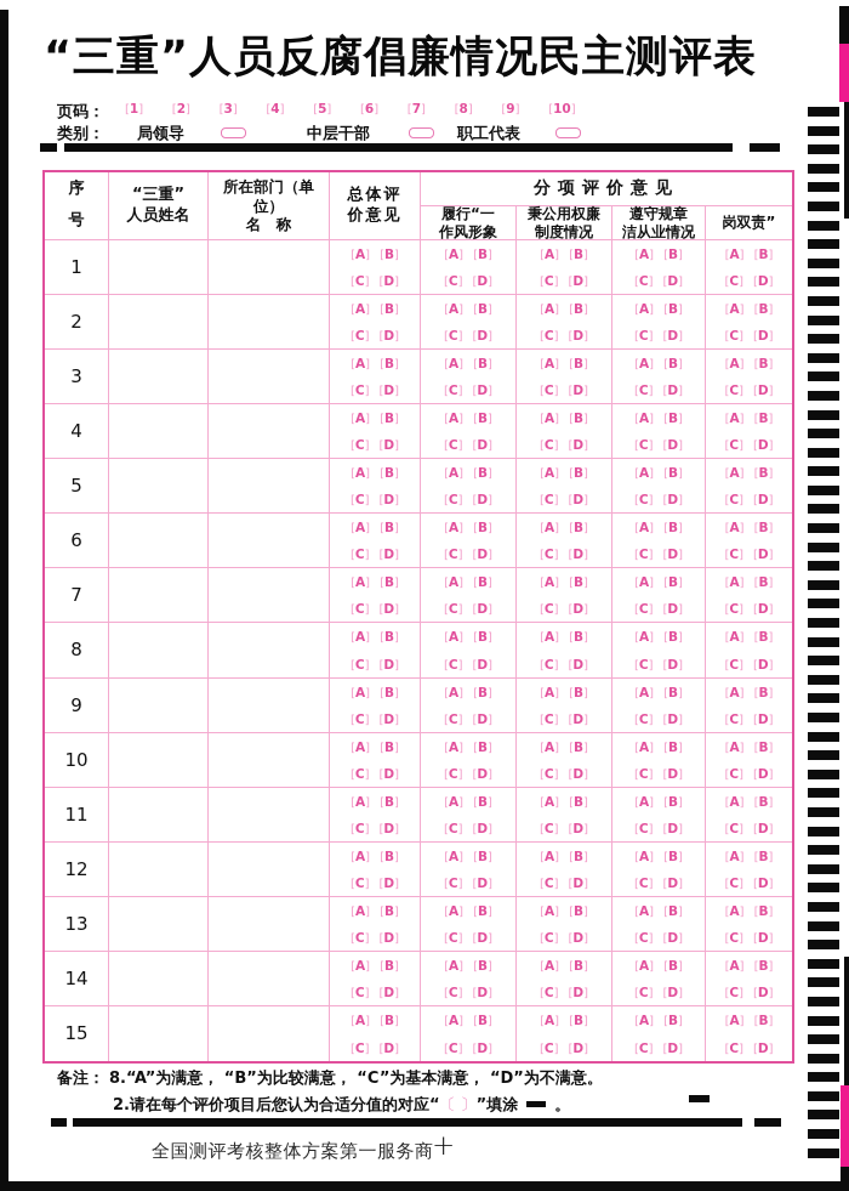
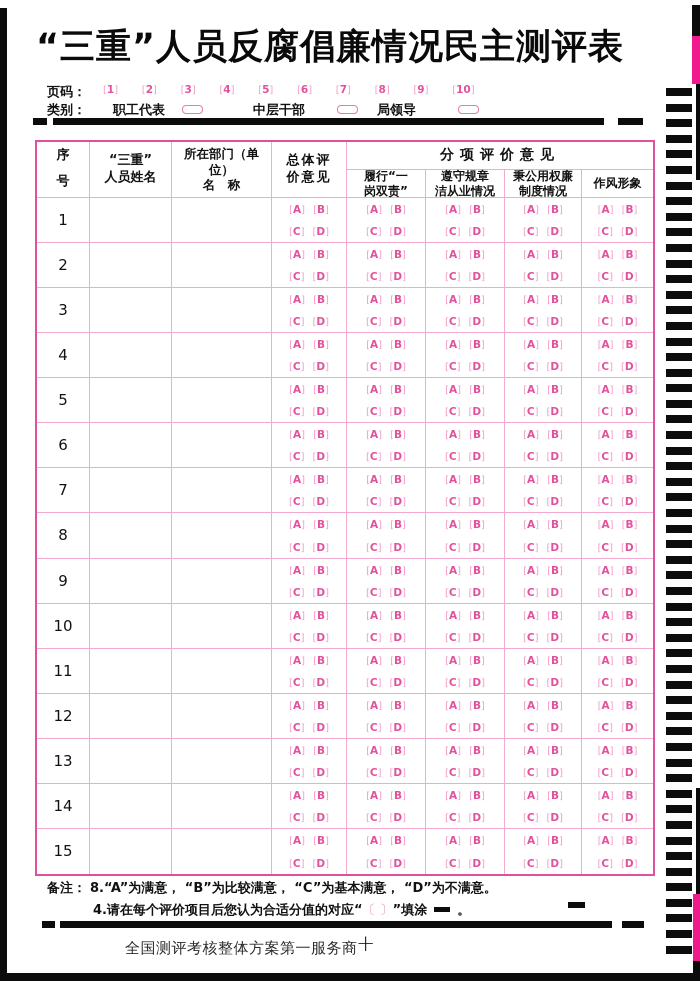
  “三重”人员反腐倡廉情况民主测评表
  页码：
  [1]
  [2]
  [3]
  [4]
  [5]
  [6]
  [7]
  [8]
  [9]
  [10]
  类别：
- 局领导
+ 职工代表
  中层干部
- 职工代表
+ 局领导
  序
  号
  “三重”
  人员姓名
  所在部门（单位）
  名 称
  总体评
  价意见
  分项评价意见
  履行“一
- 作风形象
+ 岗双责”
- 秉公用权廉
+ 遵守规章
- 制度情况
+ 洁从业情况
- 遵守规章
+ 秉公用权廉
- 洁从业情况
+ 制度情况
- 岗双责”
+ 作风形象
  1
  [A] [B]
  [C] [D]
  [A] [B]
  [C] [D]
  [A] [B]
  [C] [D]
  [A] [B]
  [C] [D]
  [A] [B]
  [C] [D]
  2
  [A] [B]
  [C] [D]
  [A] [B]
  [C] [D]
  [A] [B]
  [C] [D]
  [A] [B]
  [C] [D]
  [A] [B]
  [C] [D]
  3
  [A] [B]
  [C] [D]
  [A] [B]
  [C] [D]
  [A] [B]
  [C] [D]
  [A] [B]
  [C] [D]
  [A] [B]
  [C] [D]
  4
  [A] [B]
  [C] [D]
  [A] [B]
  [C] [D]
  [A] [B]
  [C] [D]
  [A] [B]
  [C] [D]
  [A] [B]
  [C] [D]
  5
  [A] [B]
  [C] [D]
  [A] [B]
  [C] [D]
  [A] [B]
  [C] [D]
  [A] [B]
  [C] [D]
  [A] [B]
  [C] [D]
  6
  [A] [B]
  [C] [D]
  [A] [B]
  [C] [D]
  [A] [B]
  [C] [D]
  [A] [B]
  [C] [D]
  [A] [B]
  [C] [D]
  7
  [A] [B]
  [C] [D]
  [A] [B]
  [C] [D]
  [A] [B]
  [C] [D]
  [A] [B]
  [C] [D]
  [A] [B]
  [C] [D]
  8
  [A] [B]
  [C] [D]
  [A] [B]
  [C] [D]
  [A] [B]
  [C] [D]
  [A] [B]
  [C] [D]
  [A] [B]
  [C] [D]
  9
  [A] [B]
  [C] [D]
  [A] [B]
  [C] [D]
  [A] [B]
  [C] [D]
  [A] [B]
  [C] [D]
  [A] [B]
  [C] [D]
  10
  [A] [B]
  [C] [D]
  [A] [B]
  [C] [D]
  [A] [B]
  [C] [D]
  [A] [B]
  [C] [D]
  [A] [B]
  [C] [D]
  11
  [A] [B]
  [C] [D]
  [A] [B]
  [C] [D]
  [A] [B]
  [C] [D]
  [A] [B]
  [C] [D]
  [A] [B]
  [C] [D]
  12
  [A] [B]
  [C] [D]
  [A] [B]
  [C] [D]
  [A] [B]
  [C] [D]
  [A] [B]
  [C] [D]
  [A] [B]
  [C] [D]
  13
  [A] [B]
  [C] [D]
  [A] [B]
  [C] [D]
  [A] [B]
  [C] [D]
  [A] [B]
  [C] [D]
  [A] [B]
  [C] [D]
  14
  [A] [B]
  [C] [D]
  [A] [B]
  [C] [D]
  [A] [B]
  [C] [D]
  [A] [B]
  [C] [D]
  [A] [B]
  [C] [D]
  15
  [A] [B]
  [C] [D]
  [A] [B]
  [C] [D]
  [A] [B]
  [C] [D]
  [A] [B]
  [C] [D]
  [A] [B]
  [C] [D]
  备注：
  8.“A”为满意， “B”为比较满意， “C”为基本满意， “D”为不满意。
- 2.请在每个评价项目后您认为合适分值的对应“〔 〕”填涂 。
+ 4.请在每个评价项目后您认为合适分值的对应“〔 〕”填涂 。
  全国测评考核整体方案第一服务商
  +
